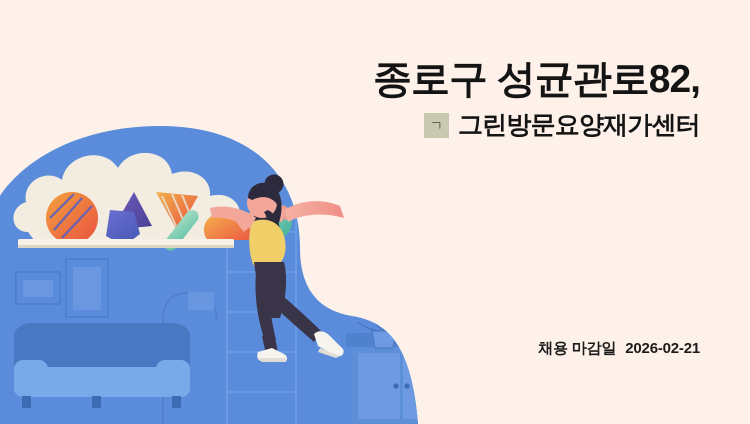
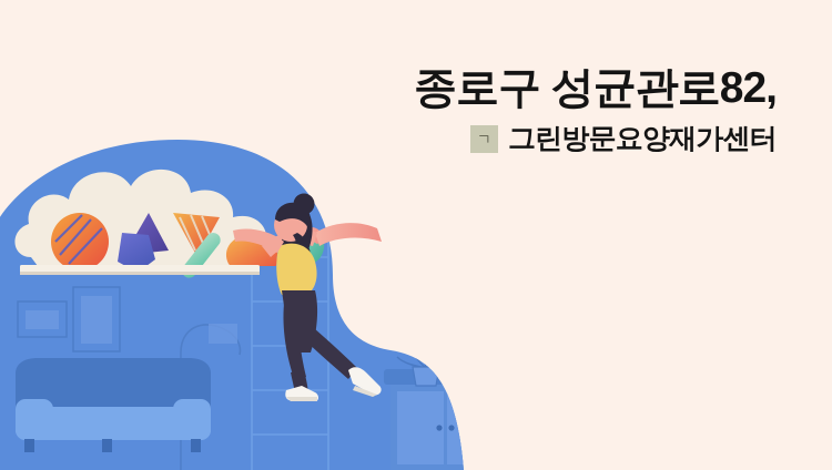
  종로구 성균관로82,
  ㄱ
  그린방문요양재가센터
- 채용 마감일 2026-02-21
